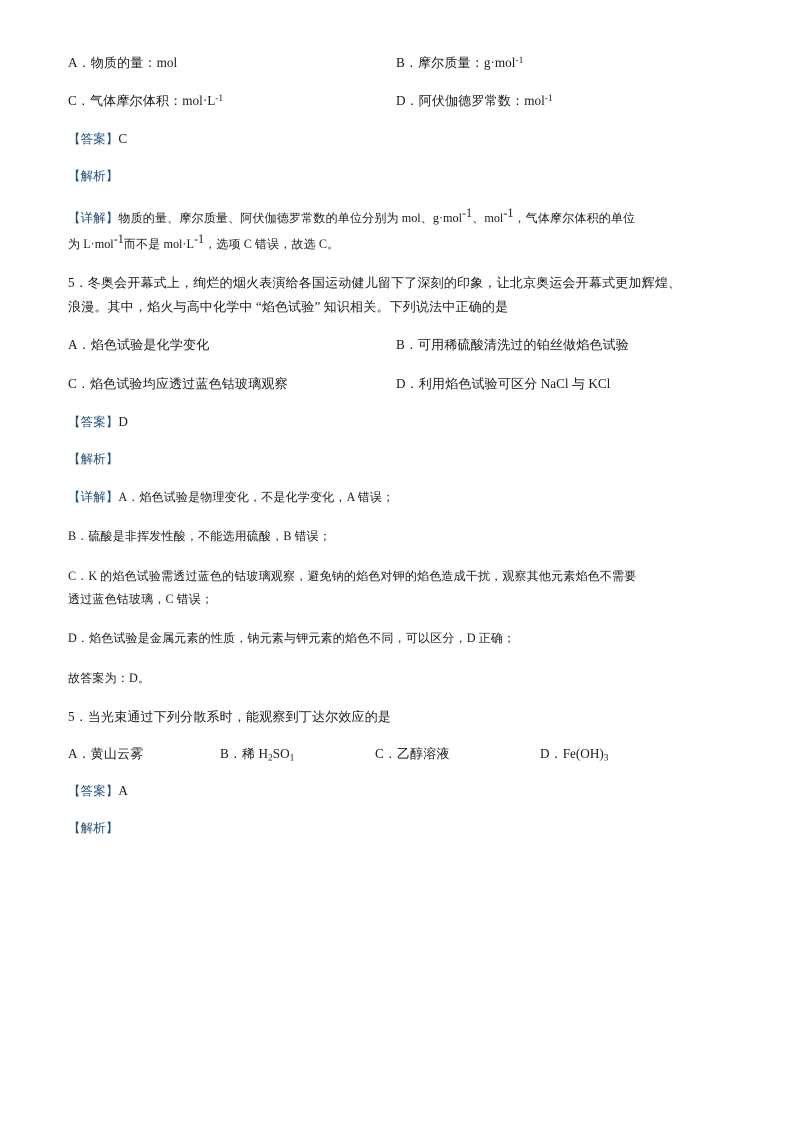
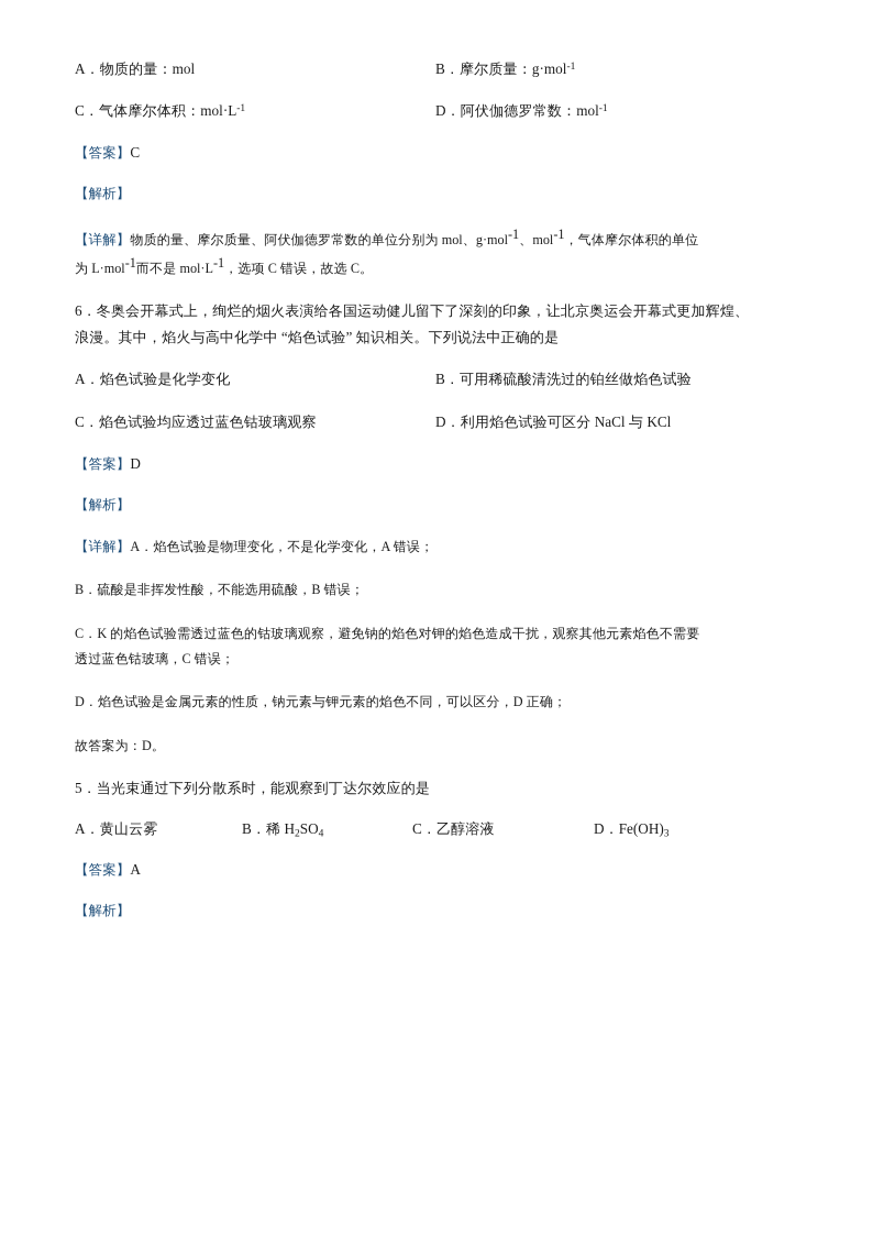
  A．物质的量：mol
  B．摩尔质量：g·mol-1
  C．气体摩尔体积：mol·L-1
  D．阿伏伽德罗常数：mol-1
  【答案】C
  【解析】
  【详解】物质的量、摩尔质量、阿伏伽德罗常数的单位分别为 mol、g·mol-1、mol-1，气体摩尔体积的单位
  为 L·mol-1而不是 mol·L-1，选项 C 错误，故选 C。
- 5．冬奥会开幕式上，绚烂的烟火表演给各国运动健儿留下了深刻的印象，让北京奥运会开幕式更加辉煌、
+ 6．冬奥会开幕式上，绚烂的烟火表演给各国运动健儿留下了深刻的印象，让北京奥运会开幕式更加辉煌、
  浪漫。其中，焰火与高中化学中 “焰色试验” 知识相关。下列说法中正确的是
  A．焰色试验是化学变化
  B．可用稀硫酸清洗过的铂丝做焰色试验
  C．焰色试验均应透过蓝色钴玻璃观察
  D．利用焰色试验可区分 NaCl 与 KCl
  【答案】D
  【解析】
  【详解】A．焰色试验是物理变化，不是化学变化，A 错误；
  B．硫酸是非挥发性酸，不能选用硫酸，B 错误；
  C．K 的焰色试验需透过蓝色的钴玻璃观察，避免钠的焰色对钾的焰色造成干扰，观察其他元素焰色不需要
  透过蓝色钴玻璃，C 错误；
  D．焰色试验是金属元素的性质，钠元素与钾元素的焰色不同，可以区分，D 正确；
  故答案为：D。
  5．当光束通过下列分散系时，能观察到丁达尔效应的是
  A．黄山云雾
- B．稀 H2SO1
+ B．稀 H2SO4
  C．乙醇溶液
  D．Fe(OH)3
  【答案】A
  【解析】
